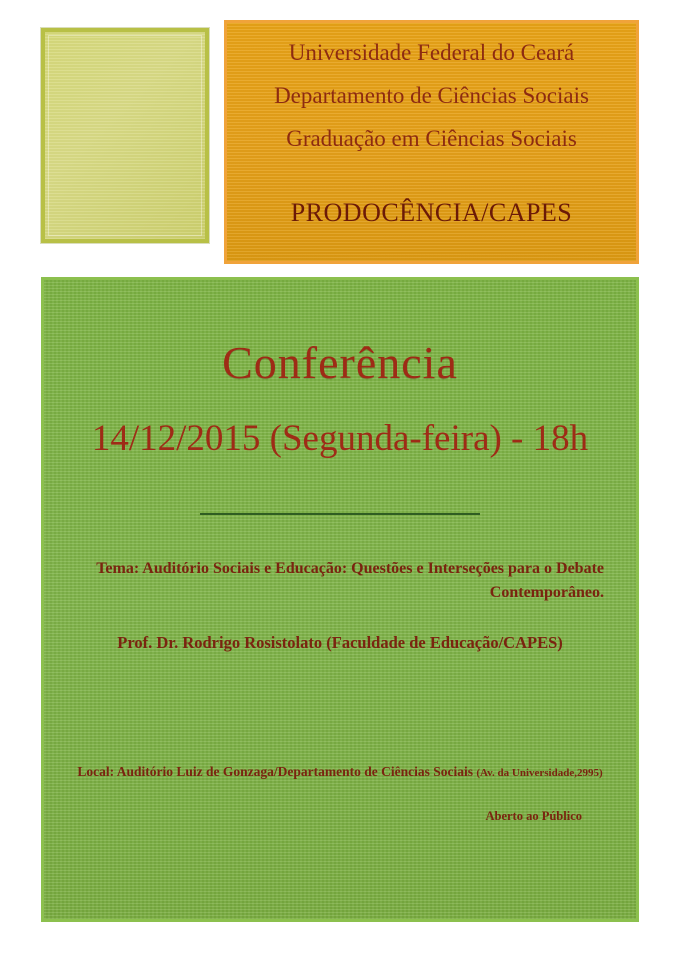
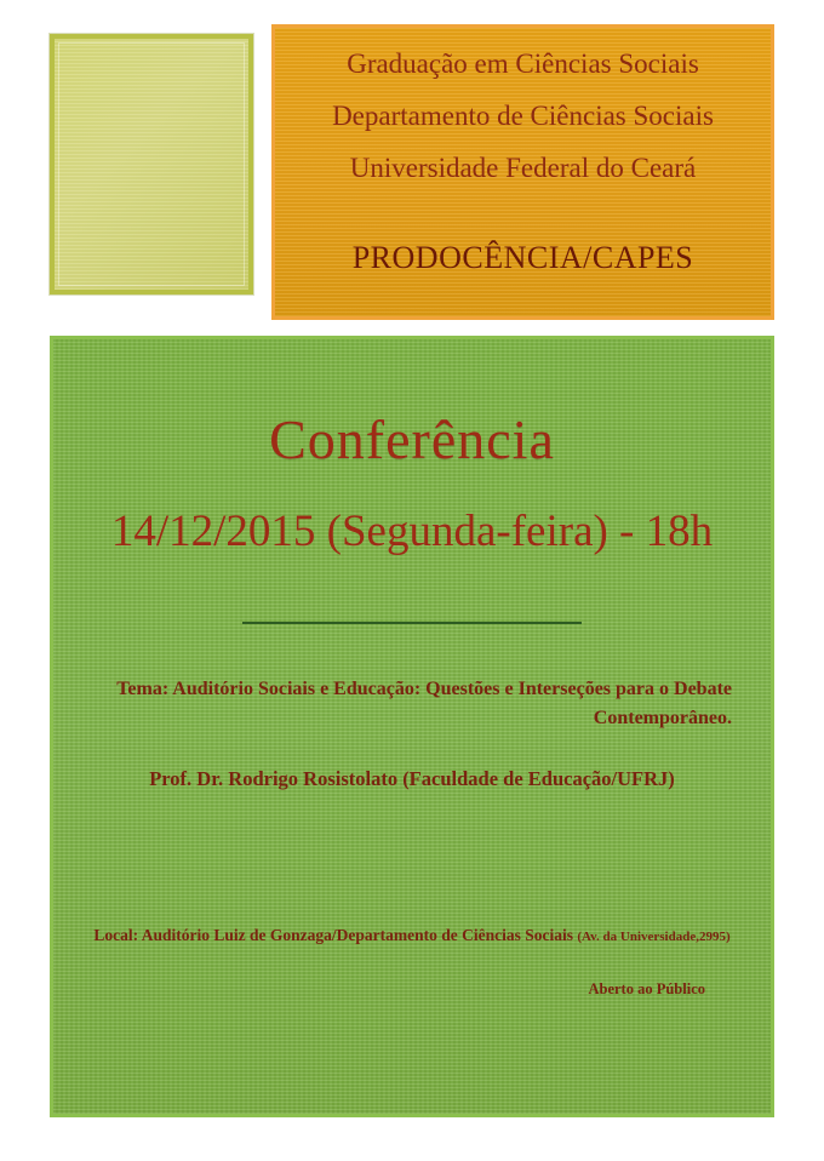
- Universidade Federal do Ceará
+ Graduação em Ciências Sociais
  Departamento de Ciências Sociais
- Graduação em Ciências Sociais
+ Universidade Federal do Ceará
  PRODOCÊNCIA/CAPES
  Conferência
  14/12/2015 (Segunda-feira) - 18h
  Tema: Auditório Sociais e Educação: Questões e Interseções para o Debate Contemporâneo.
- Prof. Dr. Rodrigo Rosistolato (Faculdade de Educação/CAPES)
+ Prof. Dr. Rodrigo Rosistolato (Faculdade de Educação/UFRJ)
  Local: Auditório Luiz de Gonzaga/Departamento de Ciências Sociais (Av. da Universidade,2995)
  Aberto ao Público
